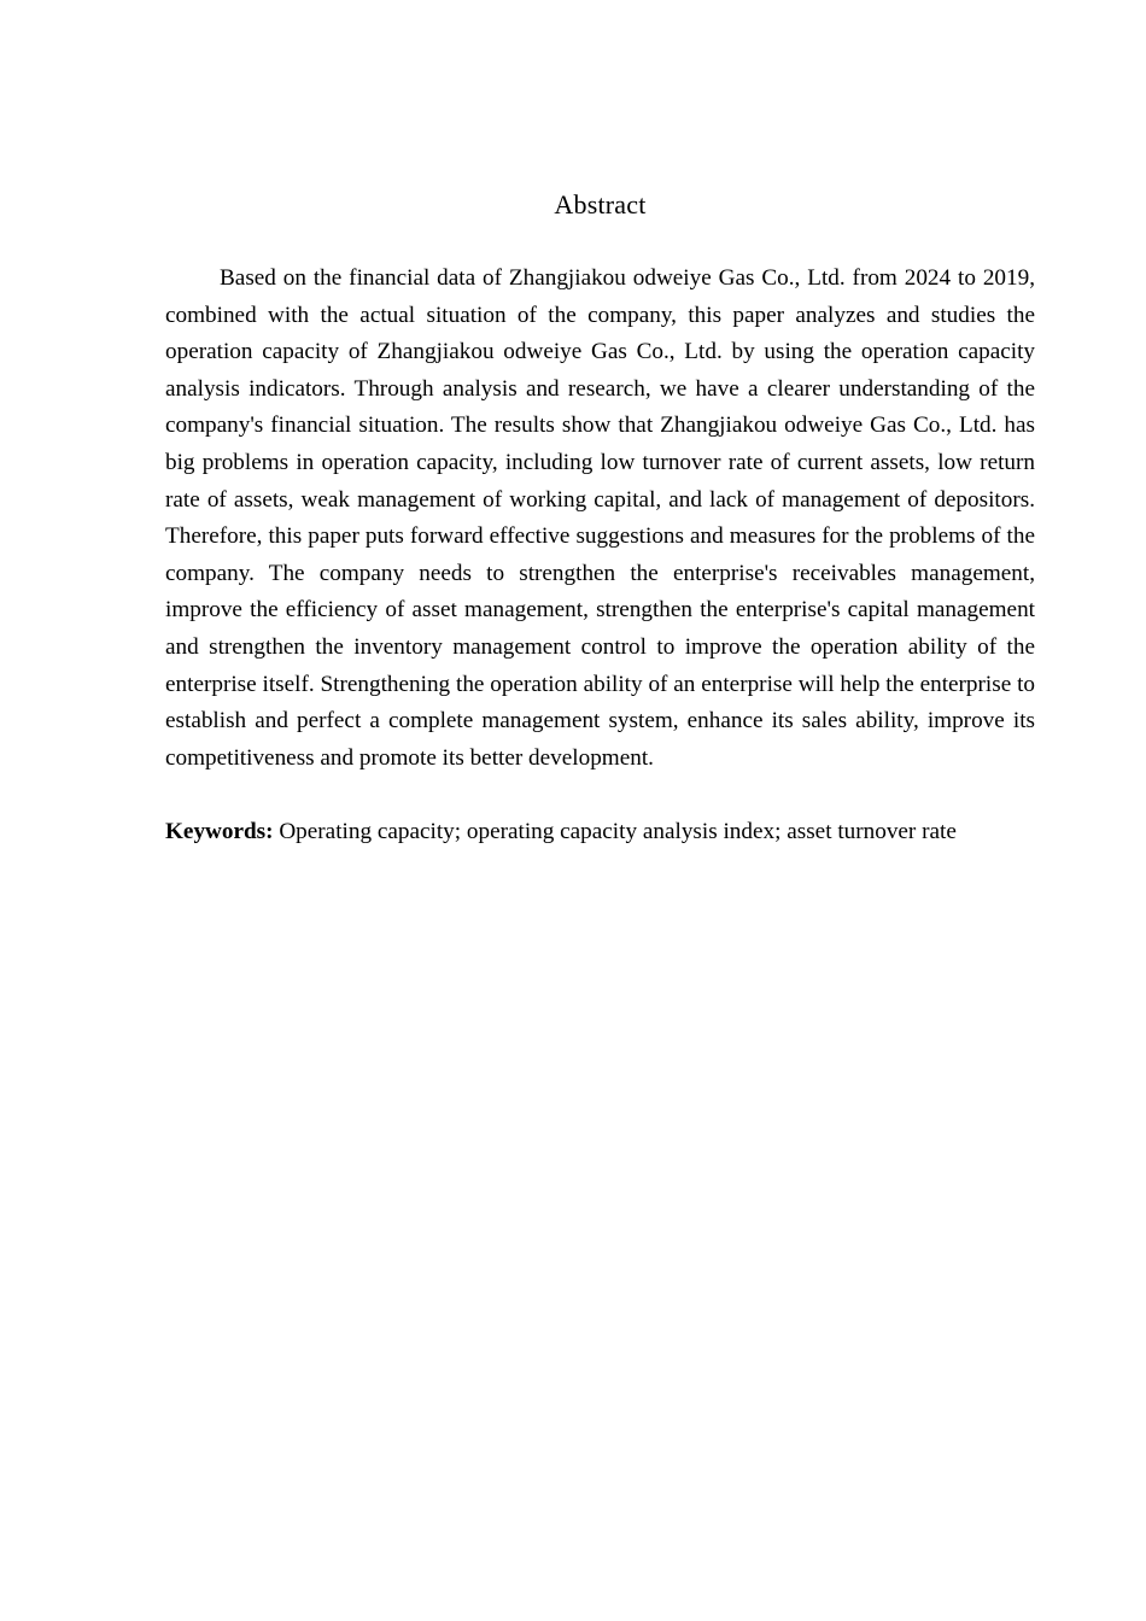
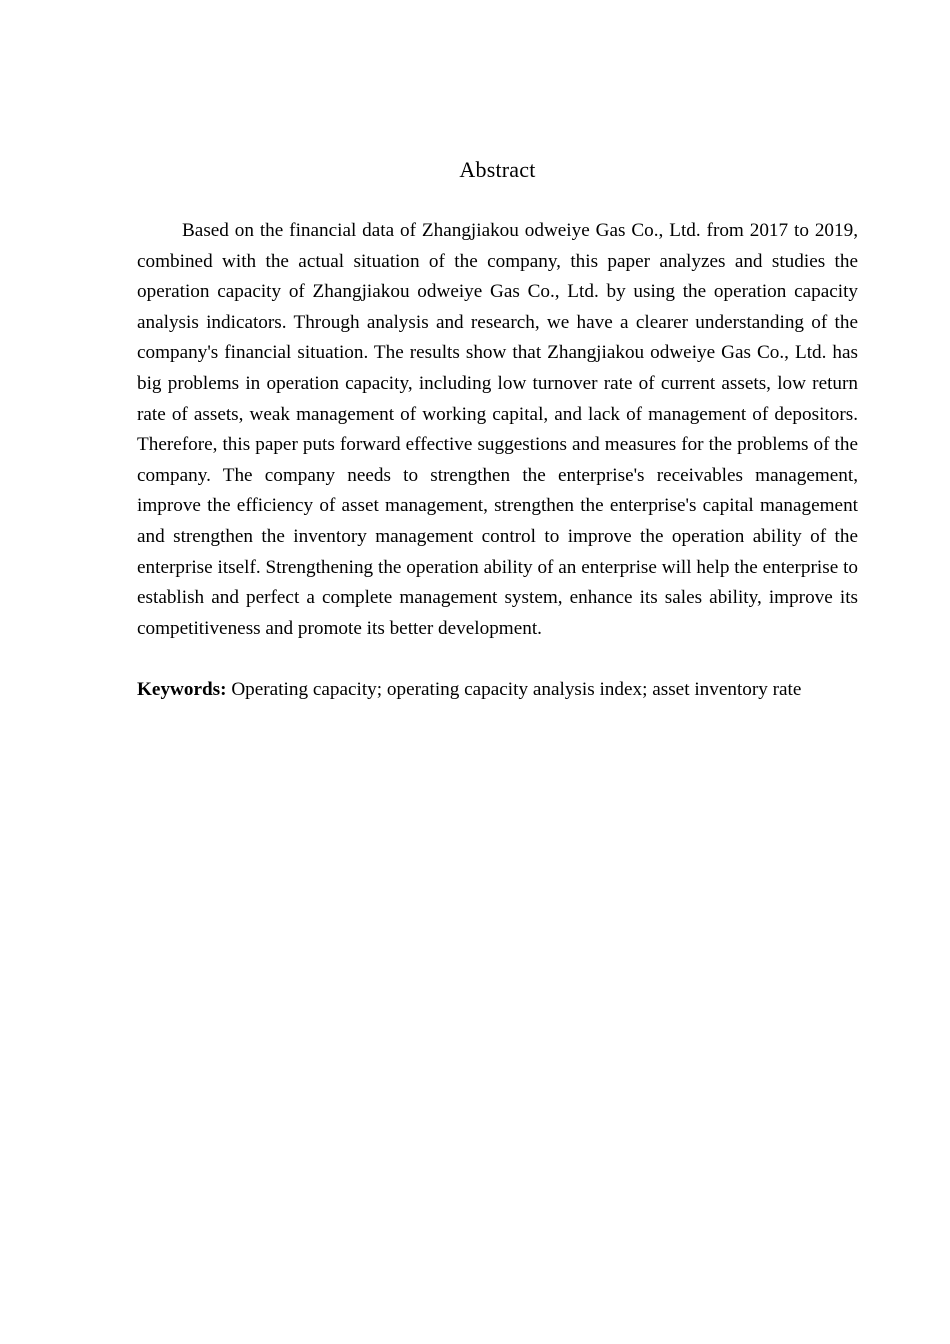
  Abstract
- Based on the financial data of Zhangjiakou odweiye Gas Co., Ltd. from 2024 to 2019, combined with the actual situation of the company, this paper analyzes and studies the operation capacity of Zhangjiakou odweiye Gas Co., Ltd. by using the operation capacity analysis indicators. Through analysis and research, we have a clearer understanding of the company's financial situation. The results show that Zhangjiakou odweiye Gas Co., Ltd. has big problems in operation capacity, including low turnover rate of current assets, low return rate of assets, weak management of working capital, and lack of management of depositors. Therefore, this paper puts forward effective suggestions and measures for the problems of the company. The company needs to strengthen the enterprise's receivables management, improve the efficiency of asset management, strengthen the enterprise's capital management and strengthen the inventory management control to improve the operation ability of the enterprise itself. Strengthening the operation ability of an enterprise will help the enterprise to establish and perfect a complete management system, enhance its sales ability, improve its competitiveness and promote its better development.
+ Based on the financial data of Zhangjiakou odweiye Gas Co., Ltd. from 2017 to 2019, combined with the actual situation of the company, this paper analyzes and studies the operation capacity of Zhangjiakou odweiye Gas Co., Ltd. by using the operation capacity analysis indicators. Through analysis and research, we have a clearer understanding of the company's financial situation. The results show that Zhangjiakou odweiye Gas Co., Ltd. has big problems in operation capacity, including low turnover rate of current assets, low return rate of assets, weak management of working capital, and lack of management of depositors. Therefore, this paper puts forward effective suggestions and measures for the problems of the company. The company needs to strengthen the enterprise's receivables management, improve the efficiency of asset management, strengthen the enterprise's capital management and strengthen the inventory management control to improve the operation ability of the enterprise itself. Strengthening the operation ability of an enterprise will help the enterprise to establish and perfect a complete management system, enhance its sales ability, improve its competitiveness and promote its better development.
- Keywords: Operating capacity; operating capacity analysis index; asset turnover rate
+ Keywords: Operating capacity; operating capacity analysis index; asset inventory rate
